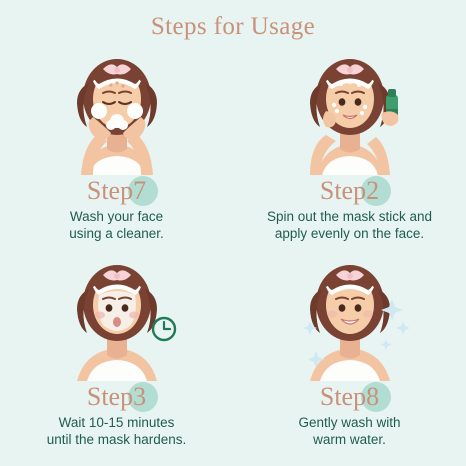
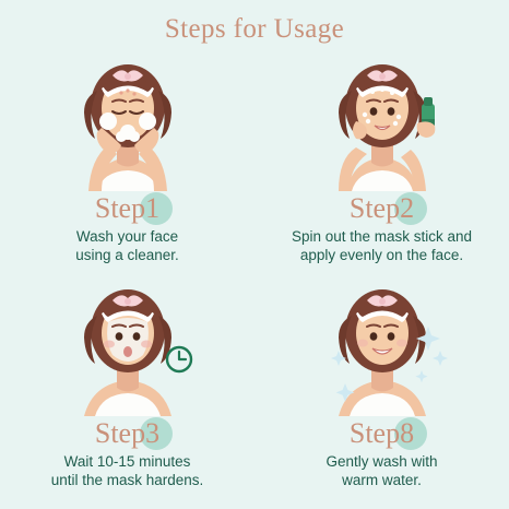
  Steps for Usage
- Step7
+ Step1
  Wash your face
  using a cleaner.
  Step2
  Spin out the mask stick and
  apply evenly on the face.
  Step3
  Wait 10-15 minutes
  until the mask hardens.
  Step8
  Gently wash with
  warm water.
